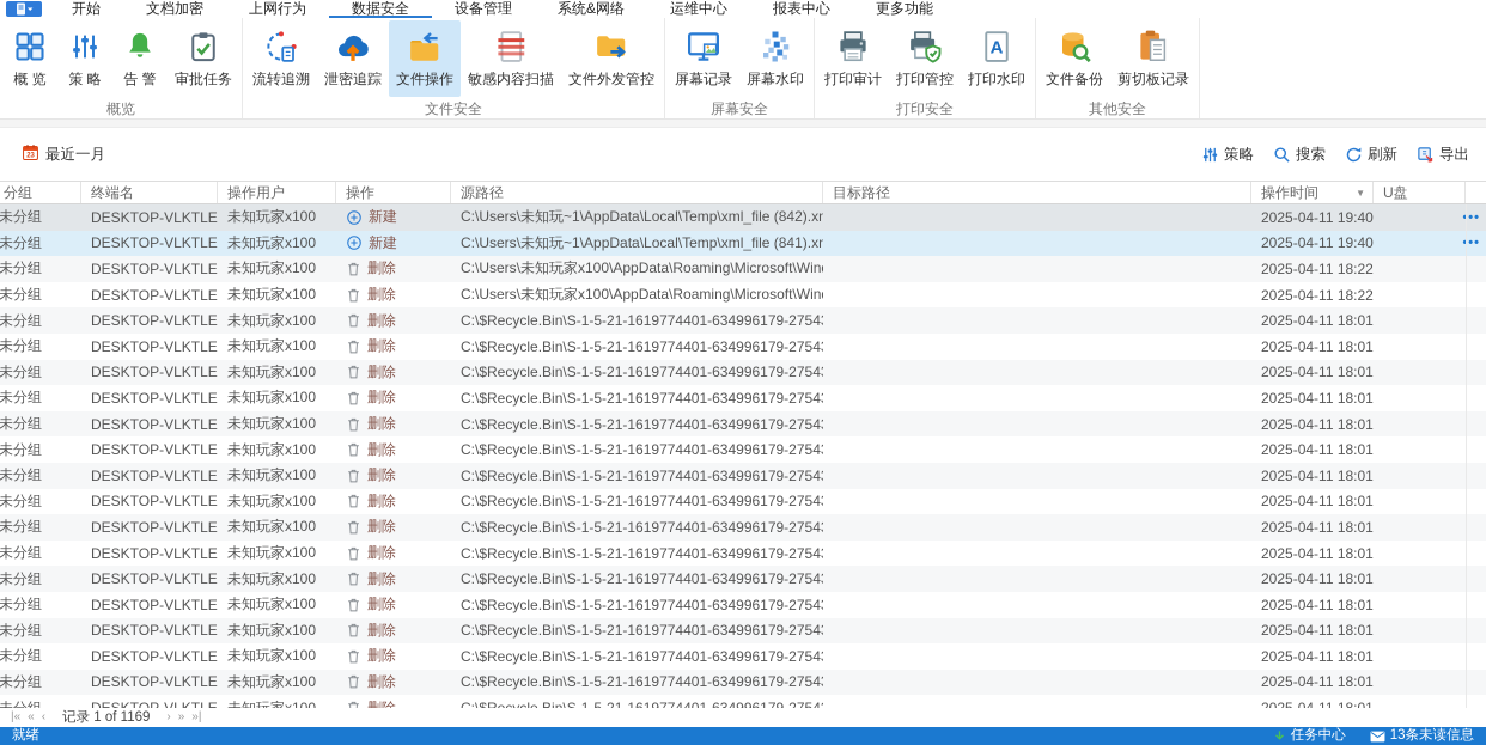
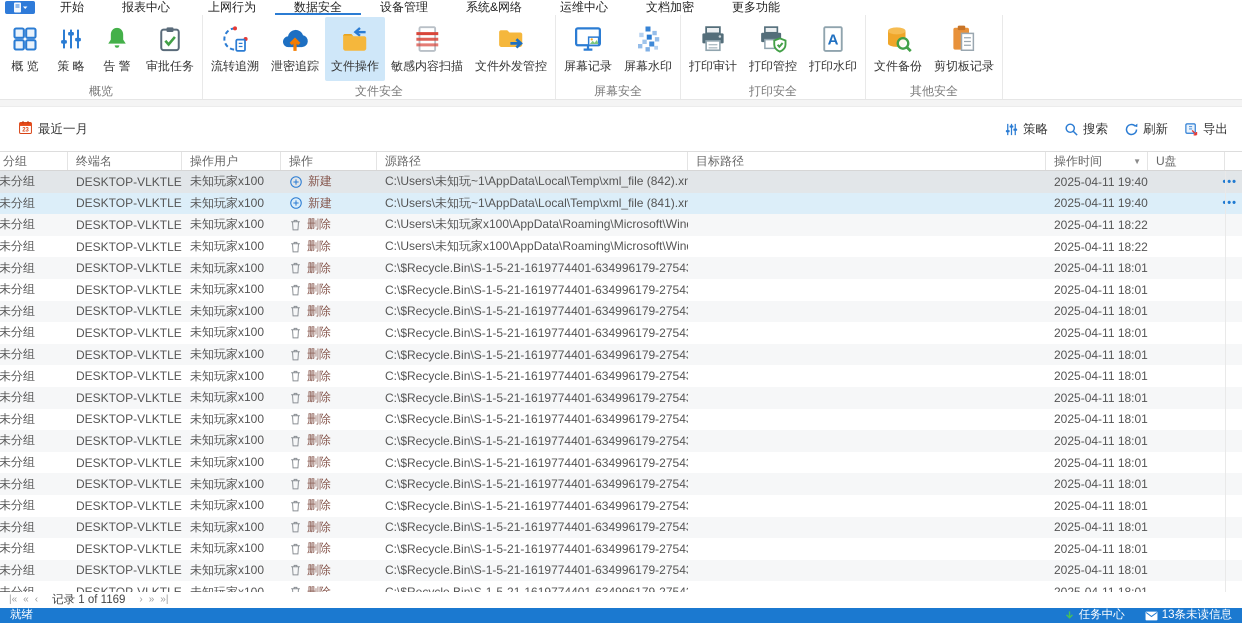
  开始
- 文档加密
+ 报表中心
  上网行为
  数据安全
  设备管理
  系统&网络
  运维中心
- 报表中心
+ 文档加密
  更多功能
  概 览
  策 略
  告 警
  审批任务
  概览
  流转追溯
  泄密追踪
  文件操作
  敏感内容扫描
  文件外发管控
  文件安全
  屏幕记录
  屏幕水印
  屏幕安全
  打印审计
  打印管控
  A
  打印水印
  打印安全
  文件备份
  剪切板记录
  其他安全
  最近一月
  策略
  搜索
  刷新
  导出
  分组
  终端名
  操作用户
  操作
  源路径
  目标路径
  操作时间
  ▼
  U盘
  未分组
  DESKTOP-VLKTLE
  未知玩家x100
  新建
  C:\Users\未知玩~1\AppData\Local\Temp\xml_file (842).x
  2025-04-11 19:40
  未分组
  DESKTOP-VLKTLE
  未知玩家x100
  新建
  C:\Users\未知玩~1\AppData\Local\Temp\xml_file (841).x
  2025-04-11 19:40
  未分组
  DESKTOP-VLKTLE
  未知玩家x100
  删除
  C:\Users\未知玩家x100\AppData\Roaming\Microsoft\Win
  2025-04-11 18:22
  未分组
  DESKTOP-VLKTLE
  未知玩家x100
  删除
  C:\Users\未知玩家x100\AppData\Roaming\Microsoft\Win
  2025-04-11 18:22
  未分组
  DESKTOP-VLKTLE
  未知玩家x100
  删除
  C:\$Recycle.Bin\S-1-5-21-1619774401-634996179-2754
  2025-04-11 18:01
  未分组
  DESKTOP-VLKTLE
  未知玩家x100
  删除
  C:\$Recycle.Bin\S-1-5-21-1619774401-634996179-2754
  2025-04-11 18:01
  未分组
  DESKTOP-VLKTLE
  未知玩家x100
  删除
  C:\$Recycle.Bin\S-1-5-21-1619774401-634996179-2754
  2025-04-11 18:01
  未分组
  DESKTOP-VLKTLE
  未知玩家x100
  删除
  C:\$Recycle.Bin\S-1-5-21-1619774401-634996179-2754
  2025-04-11 18:01
  未分组
  DESKTOP-VLKTLE
  未知玩家x100
  删除
  C:\$Recycle.Bin\S-1-5-21-1619774401-634996179-2754
  2025-04-11 18:01
  未分组
  DESKTOP-VLKTLE
  未知玩家x100
  删除
  C:\$Recycle.Bin\S-1-5-21-1619774401-634996179-2754
  2025-04-11 18:01
  未分组
  DESKTOP-VLKTLE
  未知玩家x100
  删除
  C:\$Recycle.Bin\S-1-5-21-1619774401-634996179-2754
  2025-04-11 18:01
  未分组
  DESKTOP-VLKTLE
  未知玩家x100
  删除
  C:\$Recycle.Bin\S-1-5-21-1619774401-634996179-2754
  2025-04-11 18:01
  未分组
  DESKTOP-VLKTLE
  未知玩家x100
  删除
  C:\$Recycle.Bin\S-1-5-21-1619774401-634996179-2754
  2025-04-11 18:01
  未分组
  DESKTOP-VLKTLE
  未知玩家x100
  删除
  C:\$Recycle.Bin\S-1-5-21-1619774401-634996179-2754
  2025-04-11 18:01
  未分组
  DESKTOP-VLKTLE
  未知玩家x100
  删除
  C:\$Recycle.Bin\S-1-5-21-1619774401-634996179-2754
  2025-04-11 18:01
  未分组
  DESKTOP-VLKTLE
  未知玩家x100
  删除
  C:\$Recycle.Bin\S-1-5-21-1619774401-634996179-2754
  2025-04-11 18:01
  未分组
  DESKTOP-VLKTLE
  未知玩家x100
  删除
  C:\$Recycle.Bin\S-1-5-21-1619774401-634996179-2754
  2025-04-11 18:01
  未分组
  DESKTOP-VLKTLE
  未知玩家x100
  删除
  C:\$Recycle.Bin\S-1-5-21-1619774401-634996179-2754
  2025-04-11 18:01
  未分组
  DESKTOP-VLKTLE
  未知玩家x100
  删除
  C:\$Recycle.Bin\S-1-5-21-1619774401-634996179-2754
  2025-04-11 18:01
  未分组
  未知玩家x100
  删除
  |«
  «
  ‹
  记录 1 of 1169
  ›
  »
  »|
  就绪
  任务中心
  13条未读信息
